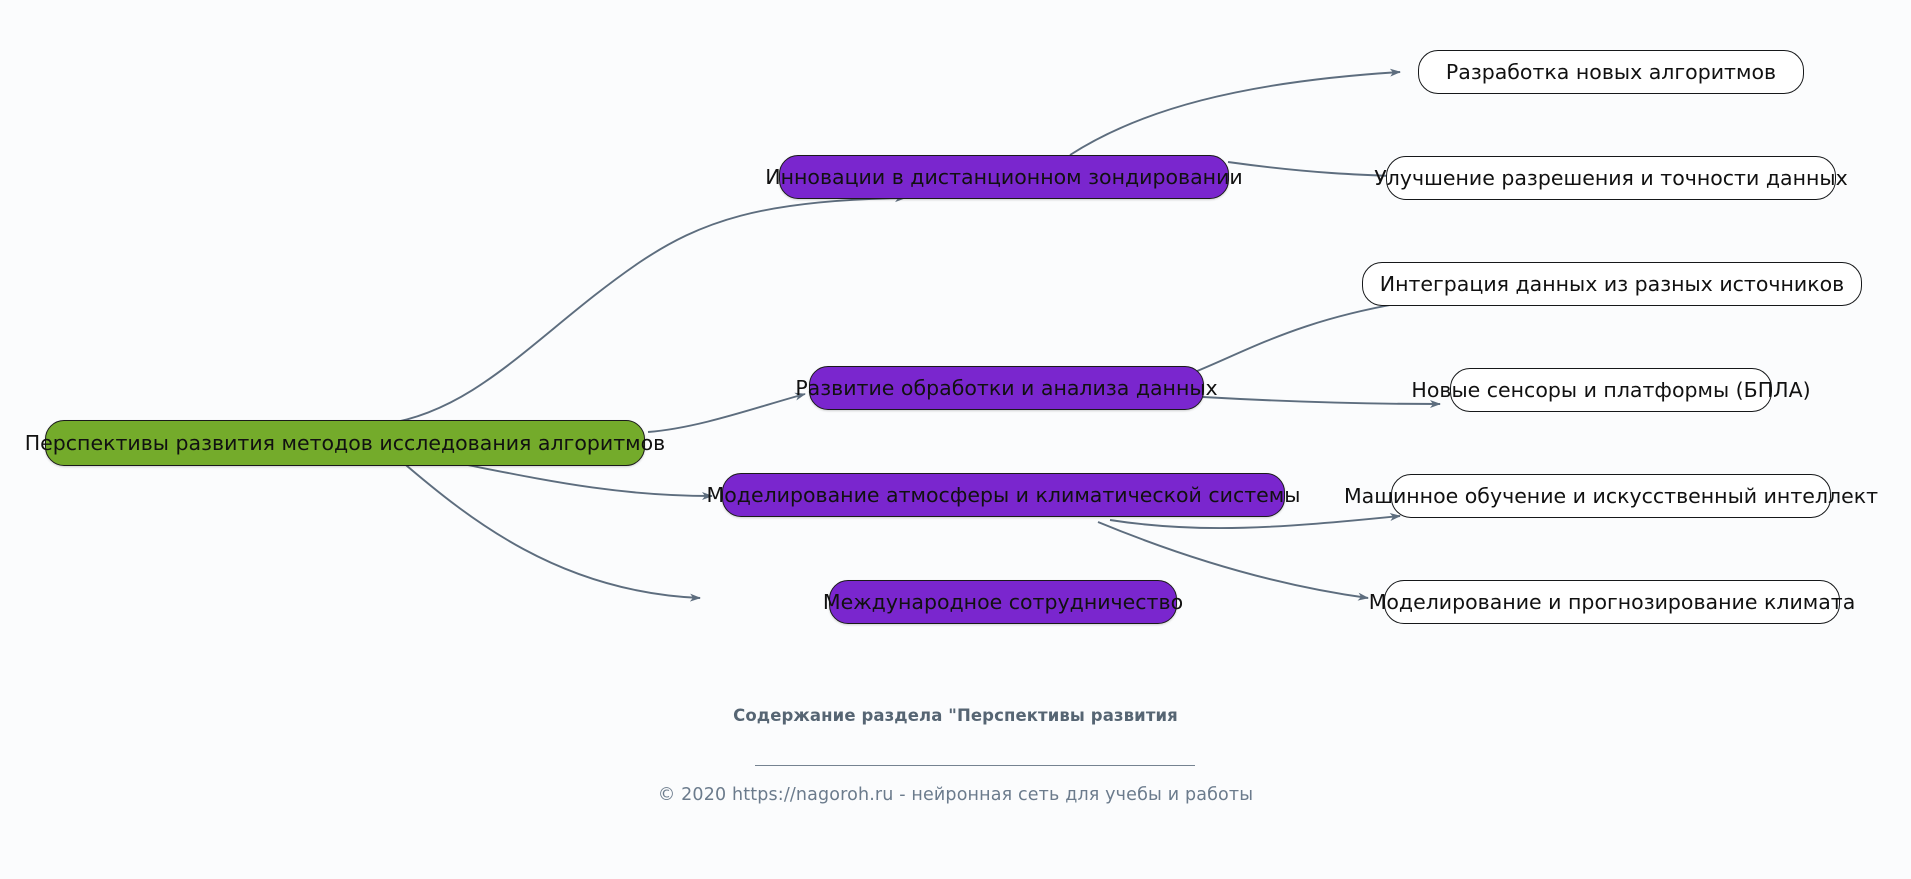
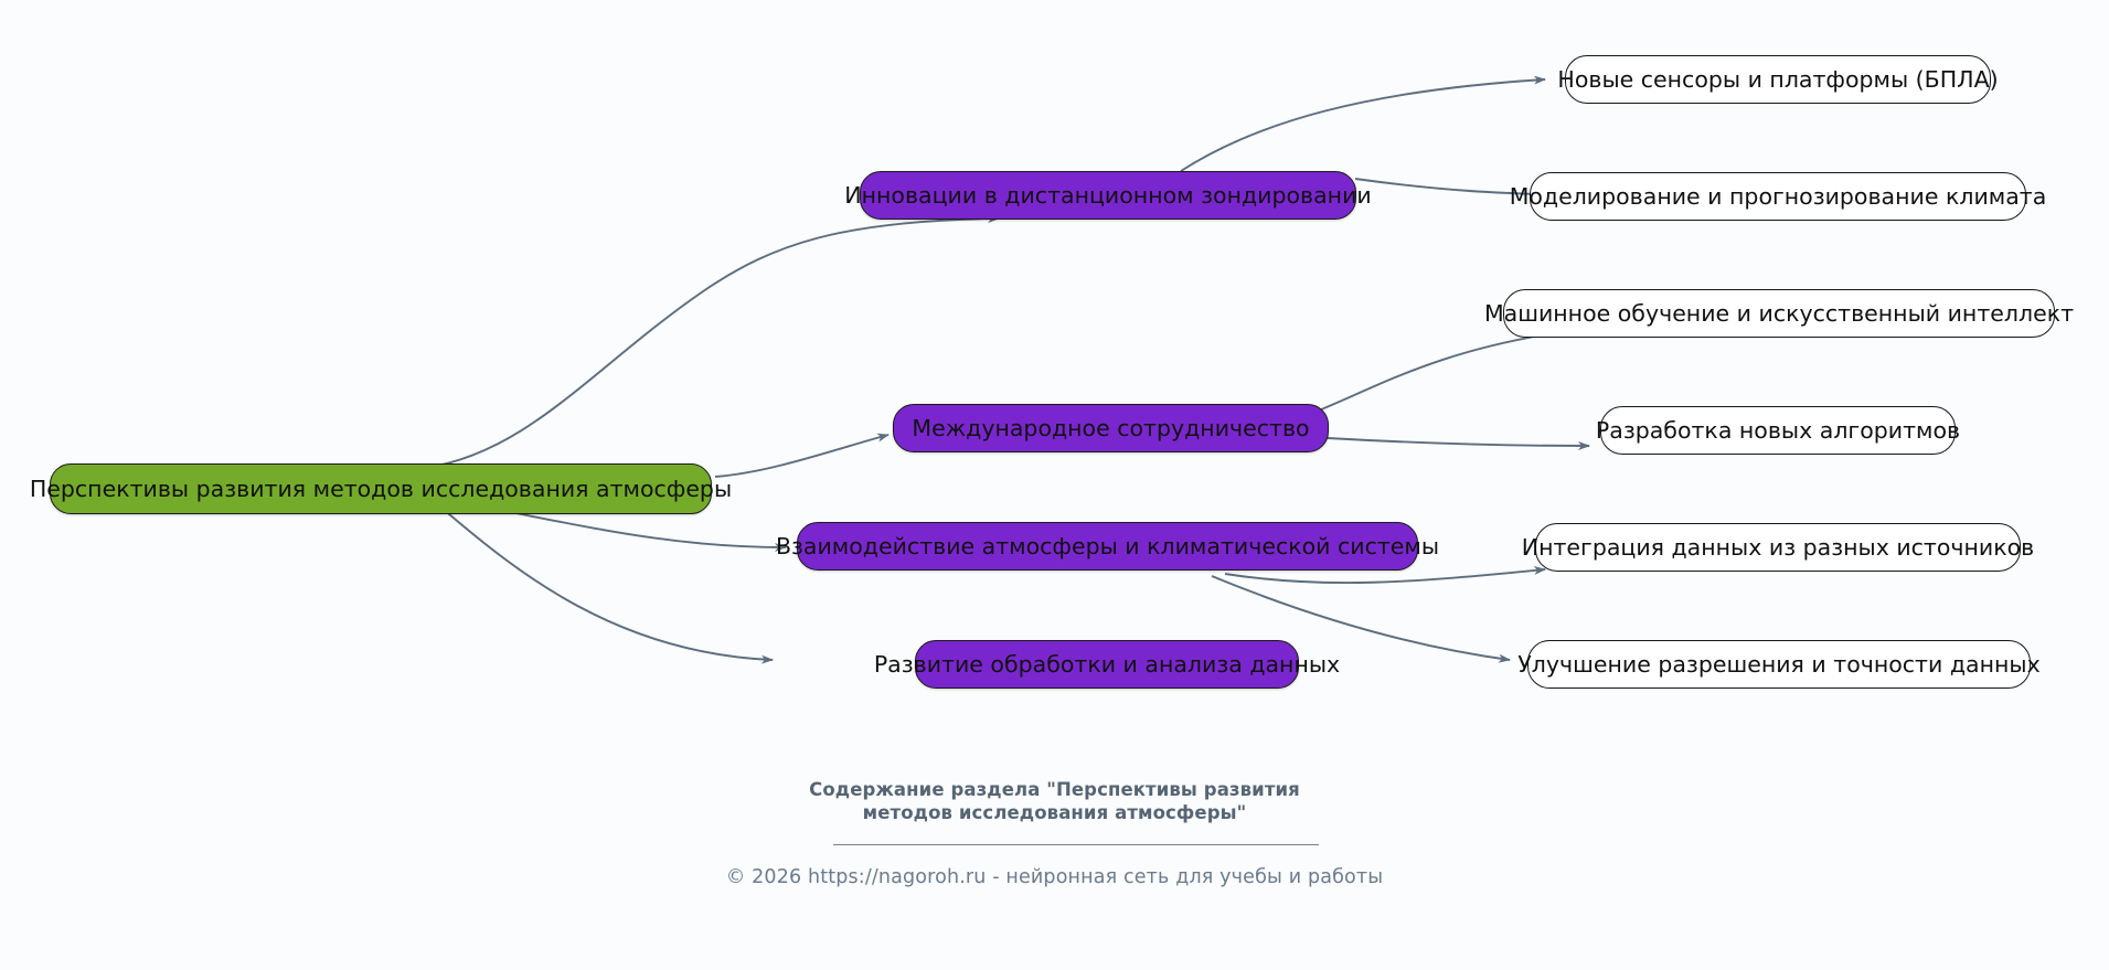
- Перспективы развития методов исследования алгоритмов
+ Перспективы развития методов исследования атмосферы
  Инновации в дистанционном зондировании
- Развитие обработки и анализа данных
+ Международное сотрудничество
- Моделирование атмосферы и климатической системы
+ Взаимодействие атмосферы и климатической системы
- Международное сотрудничество
+ Развитие обработки и анализа данных
- Разработка новых алгоритмов
+ Новые сенсоры и платформы (БПЛА)
- Улучшение разрешения и точности данных
+ Моделирование и прогнозирование климата
- Интеграция данных из разных источников
+ Машинное обучение и искусственный интеллект
- Новые сенсоры и платформы (БПЛА)
+ Разработка новых алгоритмов
- Машинное обучение и искусственный интеллект
+ Интеграция данных из разных источников
- Моделирование и прогнозирование климата
+ Улучшение разрешения и точности данных
  Содержание раздела "Перспективы развития
+ методов исследования атмосферы"
- © 2020 https://nagoroh.ru - нейронная сеть для учебы и работы
+ © 2026 https://nagoroh.ru - нейронная сеть для учебы и работы
